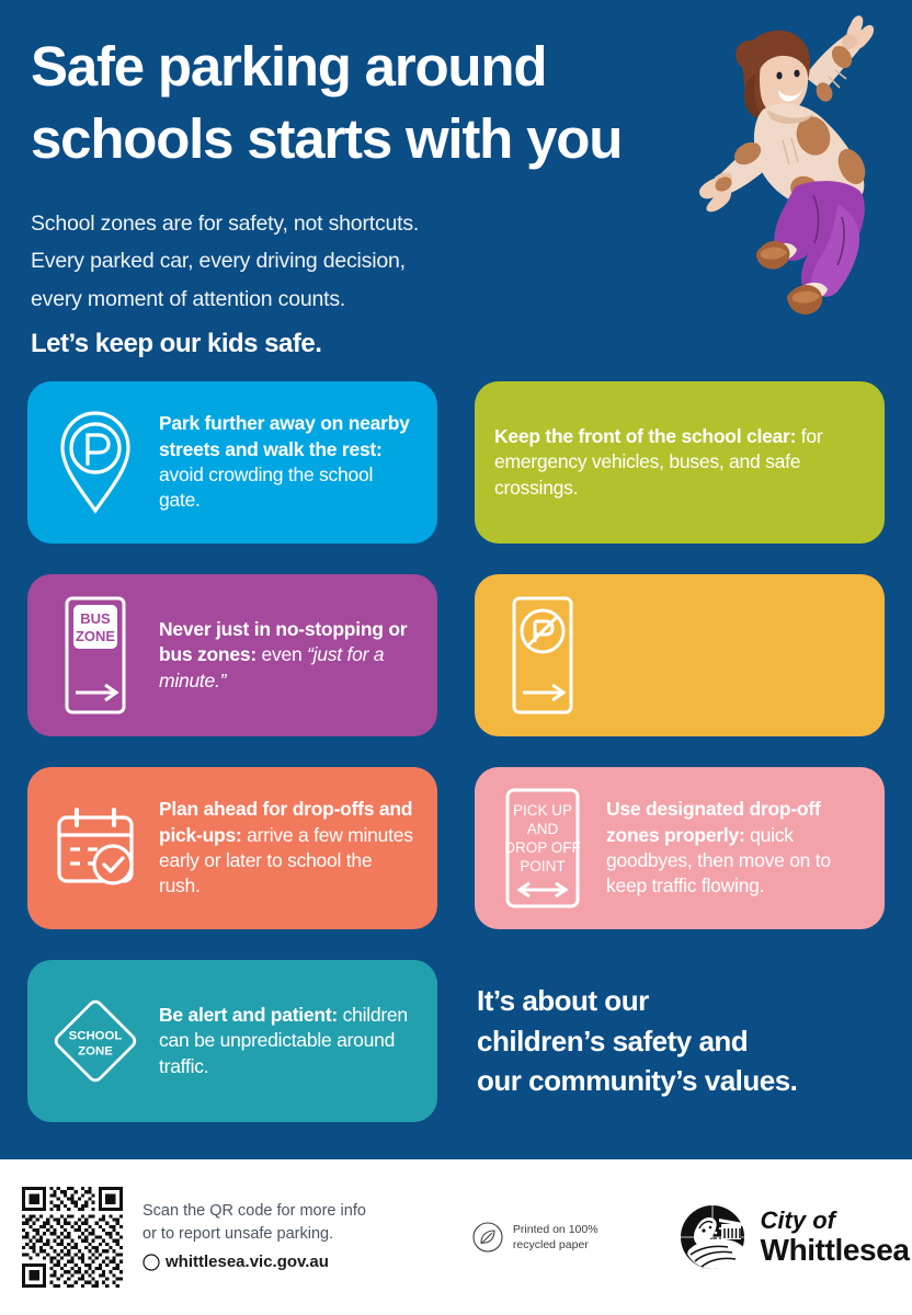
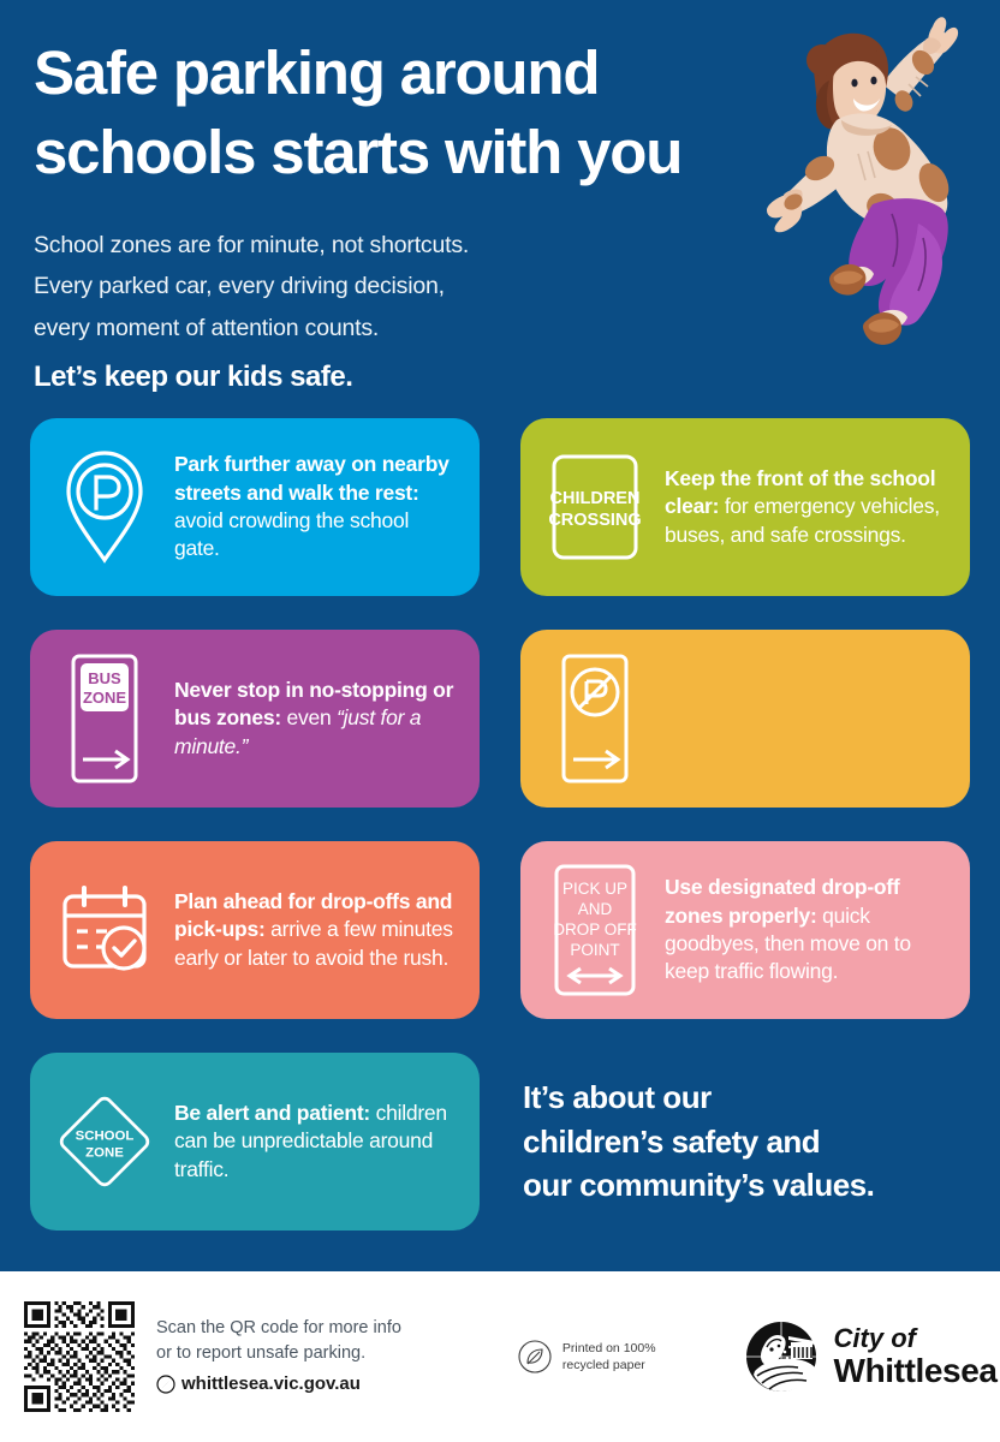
  Safe parking around
  schools starts with you
- School zones are for safety, not shortcuts.
+ School zones are for minute, not shortcuts.
  Every parked car, every driving decision,
  every moment of attention counts.
  Let’s keep our kids safe.
  Park further away on nearby streets and walk the rest: avoid crowding the school gate.
+ CHILDREN
+ CROSSING
  Keep the front of the school clear: for emergency vehicles, buses, and safe crossings.
  BUS
  ZONE
- Never just in no-stopping or bus zones: even “just for a minute.”
+ Never stop in no-stopping or bus zones: even “just for a minute.”
- Plan ahead for drop-offs and pick-ups: arrive a few minutes early or later to school the rush.
+ Plan ahead for drop-offs and pick-ups: arrive a few minutes early or later to avoid the rush.
  PICK UP
  AND
  DROP OFF
  POINT
  Use designated drop-off zones properly: quick goodbyes, then move on to keep traffic flowing.
  SCHOOL
  ZONE
  Be alert and patient: children can be unpredictable around traffic.
  It’s about our
  children’s safety and
  our community’s values.
  Scan the QR code for more info
  or to report unsafe parking.
  whittlesea.vic.gov.au
  Printed on 100%
  recycled paper
  City of
  Whittlesea
